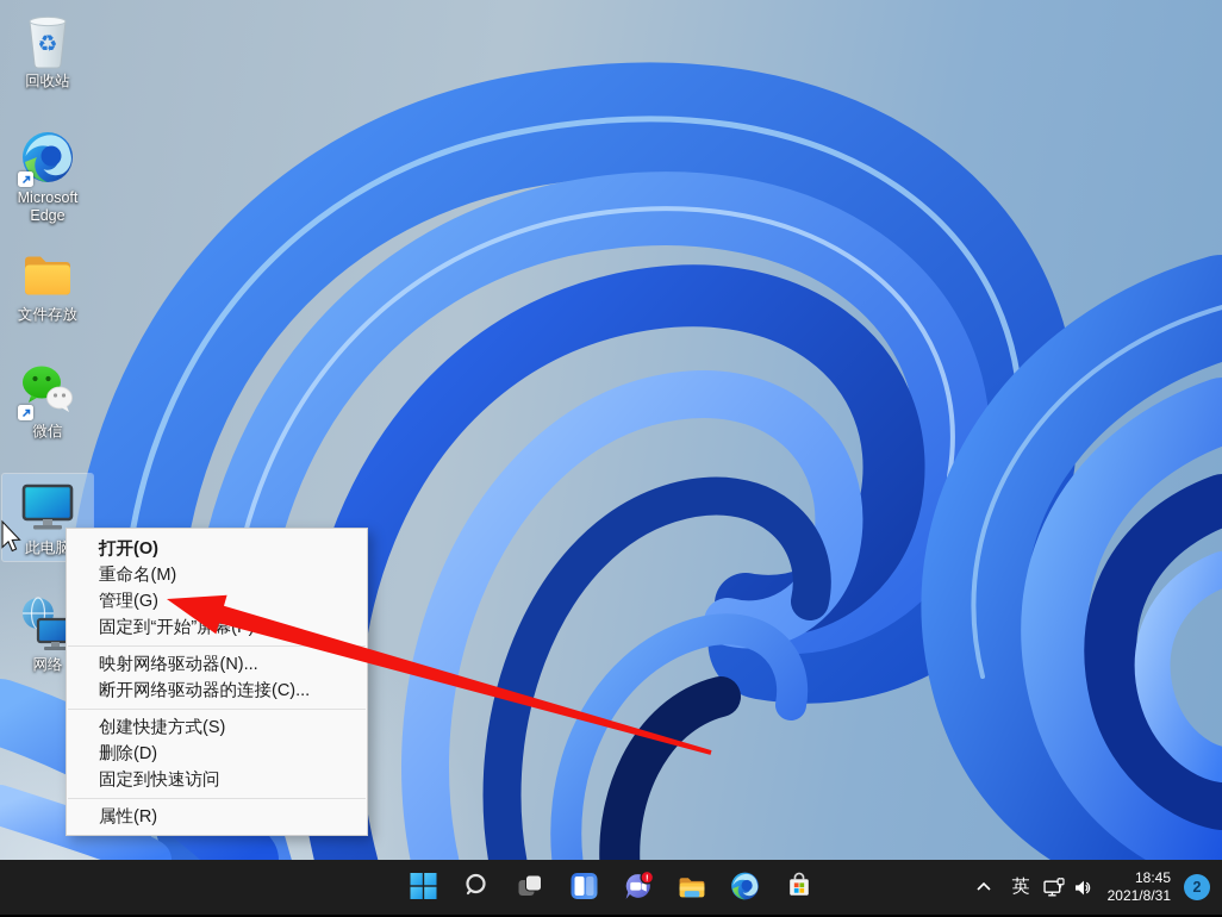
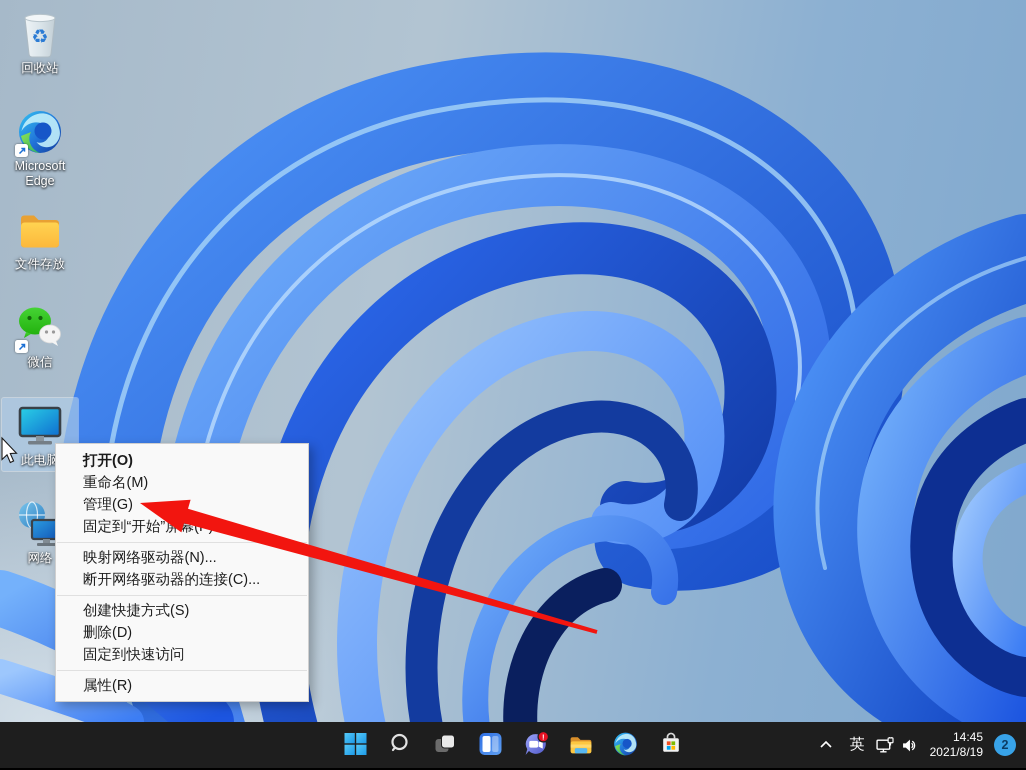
  ♻
  回收站
  Microsoft Edge
  文件存放
  微信
  此电脑
  网络
  打开(O)
  重命名(M)
  管理(G)
  固定到“开始”屏幕(
  映射网络驱动器(N)...
  断开网络驱动器的连接(C)...
  创建快捷方式(S)
  删除(D)
  固定到快速访问
  属性(R)
  !
  英
- 18:45
+ 14:45
- 2021/8/31
+ 2021/8/19
  2
